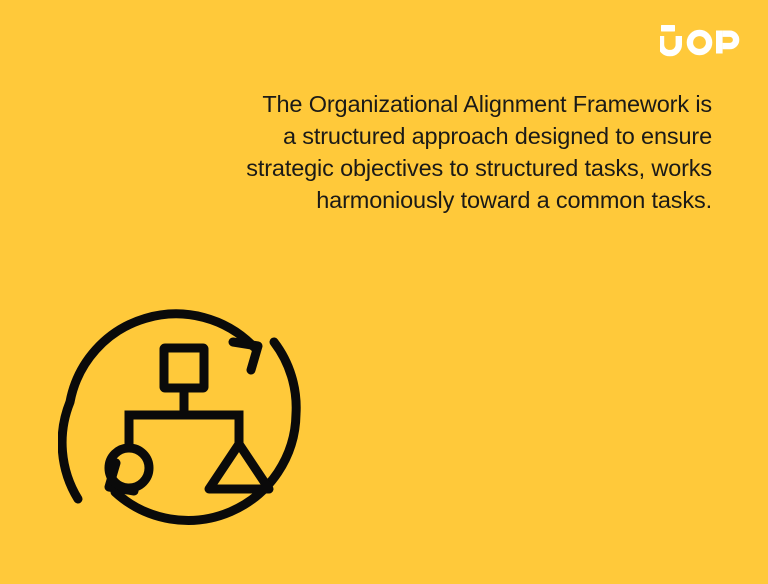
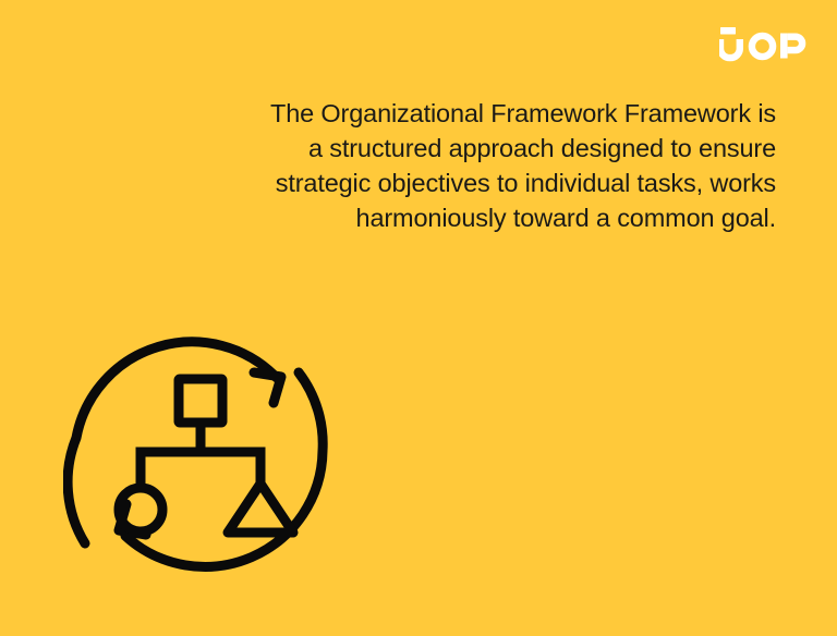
- The Organizational Alignment Framework is
+ The Organizational Framework Framework is
  a structured approach designed to ensure
- strategic objectives to structured tasks, works
+ strategic objectives to individual tasks, works
- harmoniously toward a common tasks.
+ harmoniously toward a common goal.
